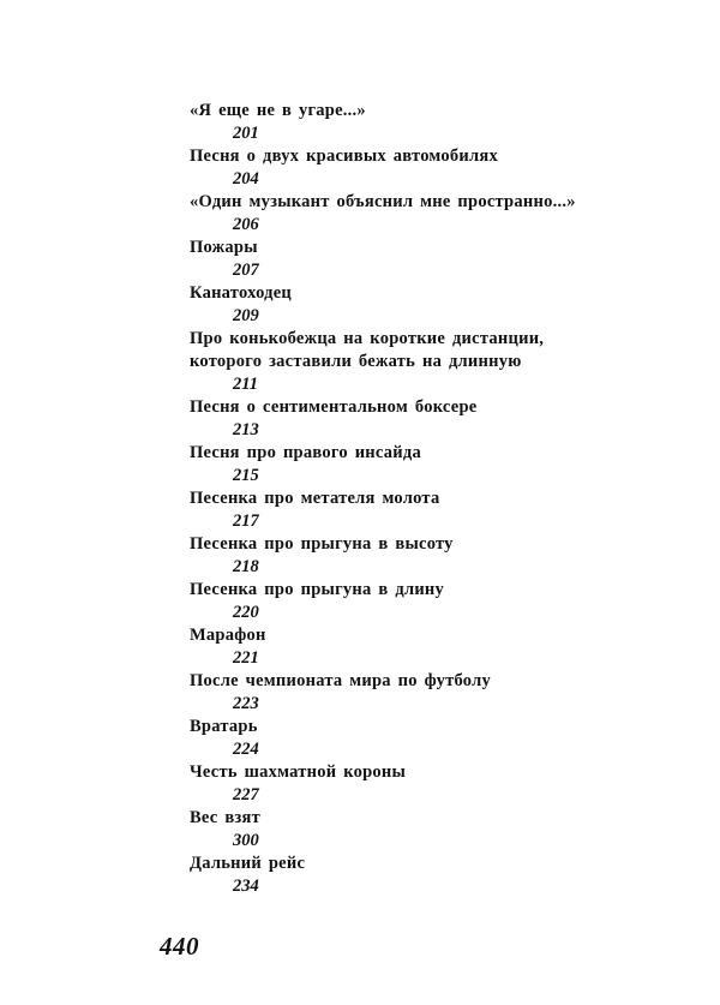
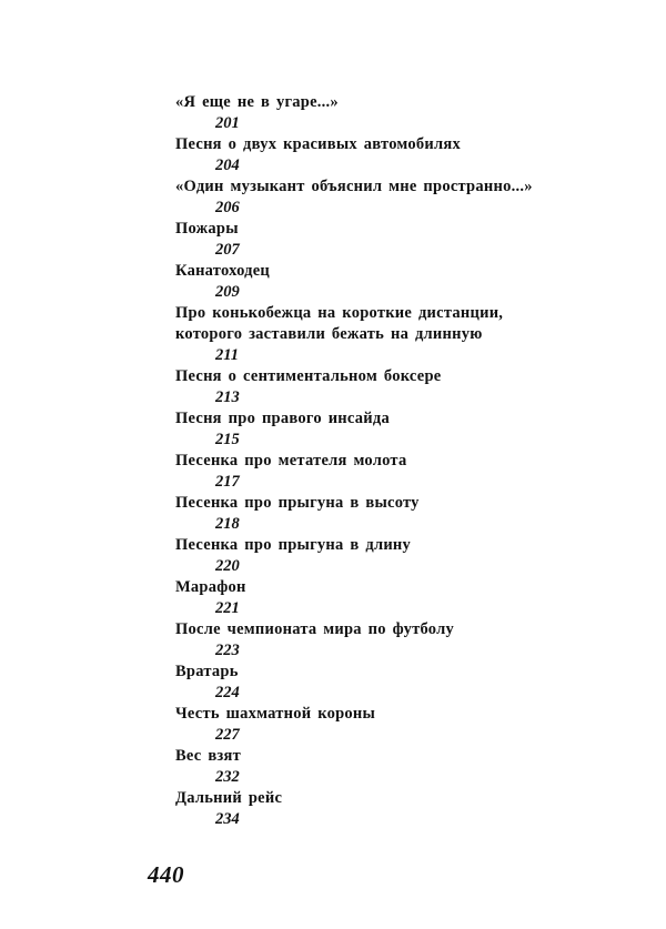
  «Я еще не в угаре...»
  201
  Песня о двух красивых автомобилях
  204
  «Один музыкант объяснил мне пространно...»
  206
  Пожары
  207
  Канатоходец
  209
  Про конькобежца на короткие дистанции,
  которого заставили бежать на длинную
  211
  Песня о сентиментальном боксере
  213
  Песня про правого инсайда
  215
  Песенка про метателя молота
  217
  Песенка про прыгуна в высоту
  218
  Песенка про прыгуна в длину
  220
  Марафон
  221
  После чемпионата мира по футболу
  223
  Вратарь
  224
  Честь шахматной короны
  227
  Вес взят
- 300
+ 232
  Дальний рейс
  234
  440
